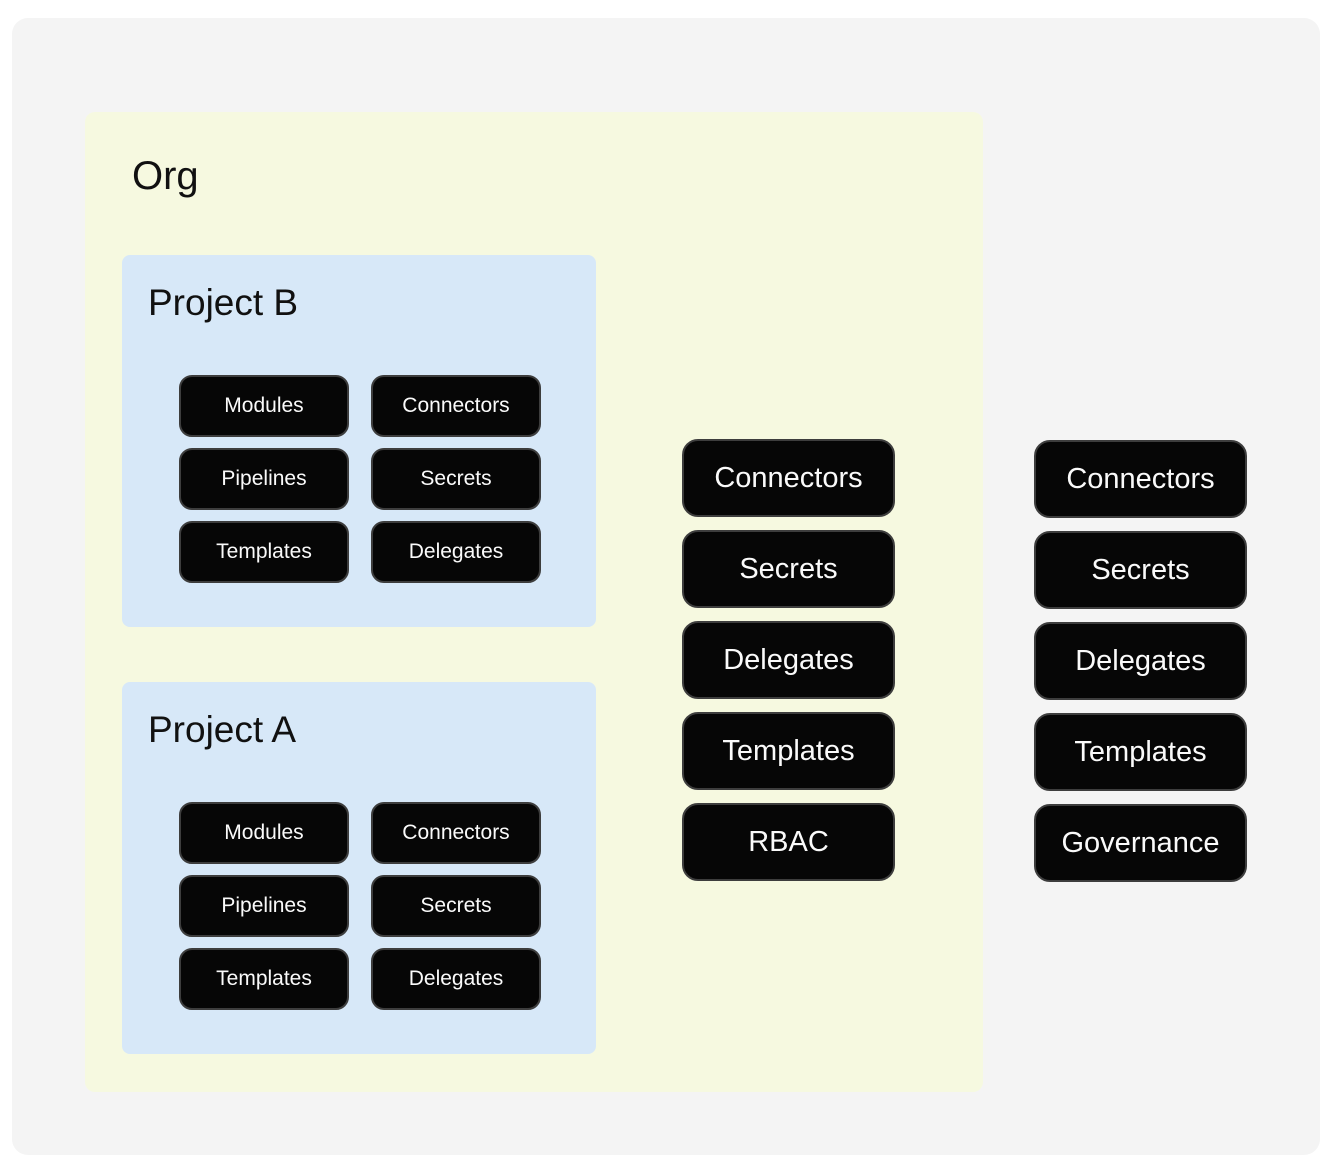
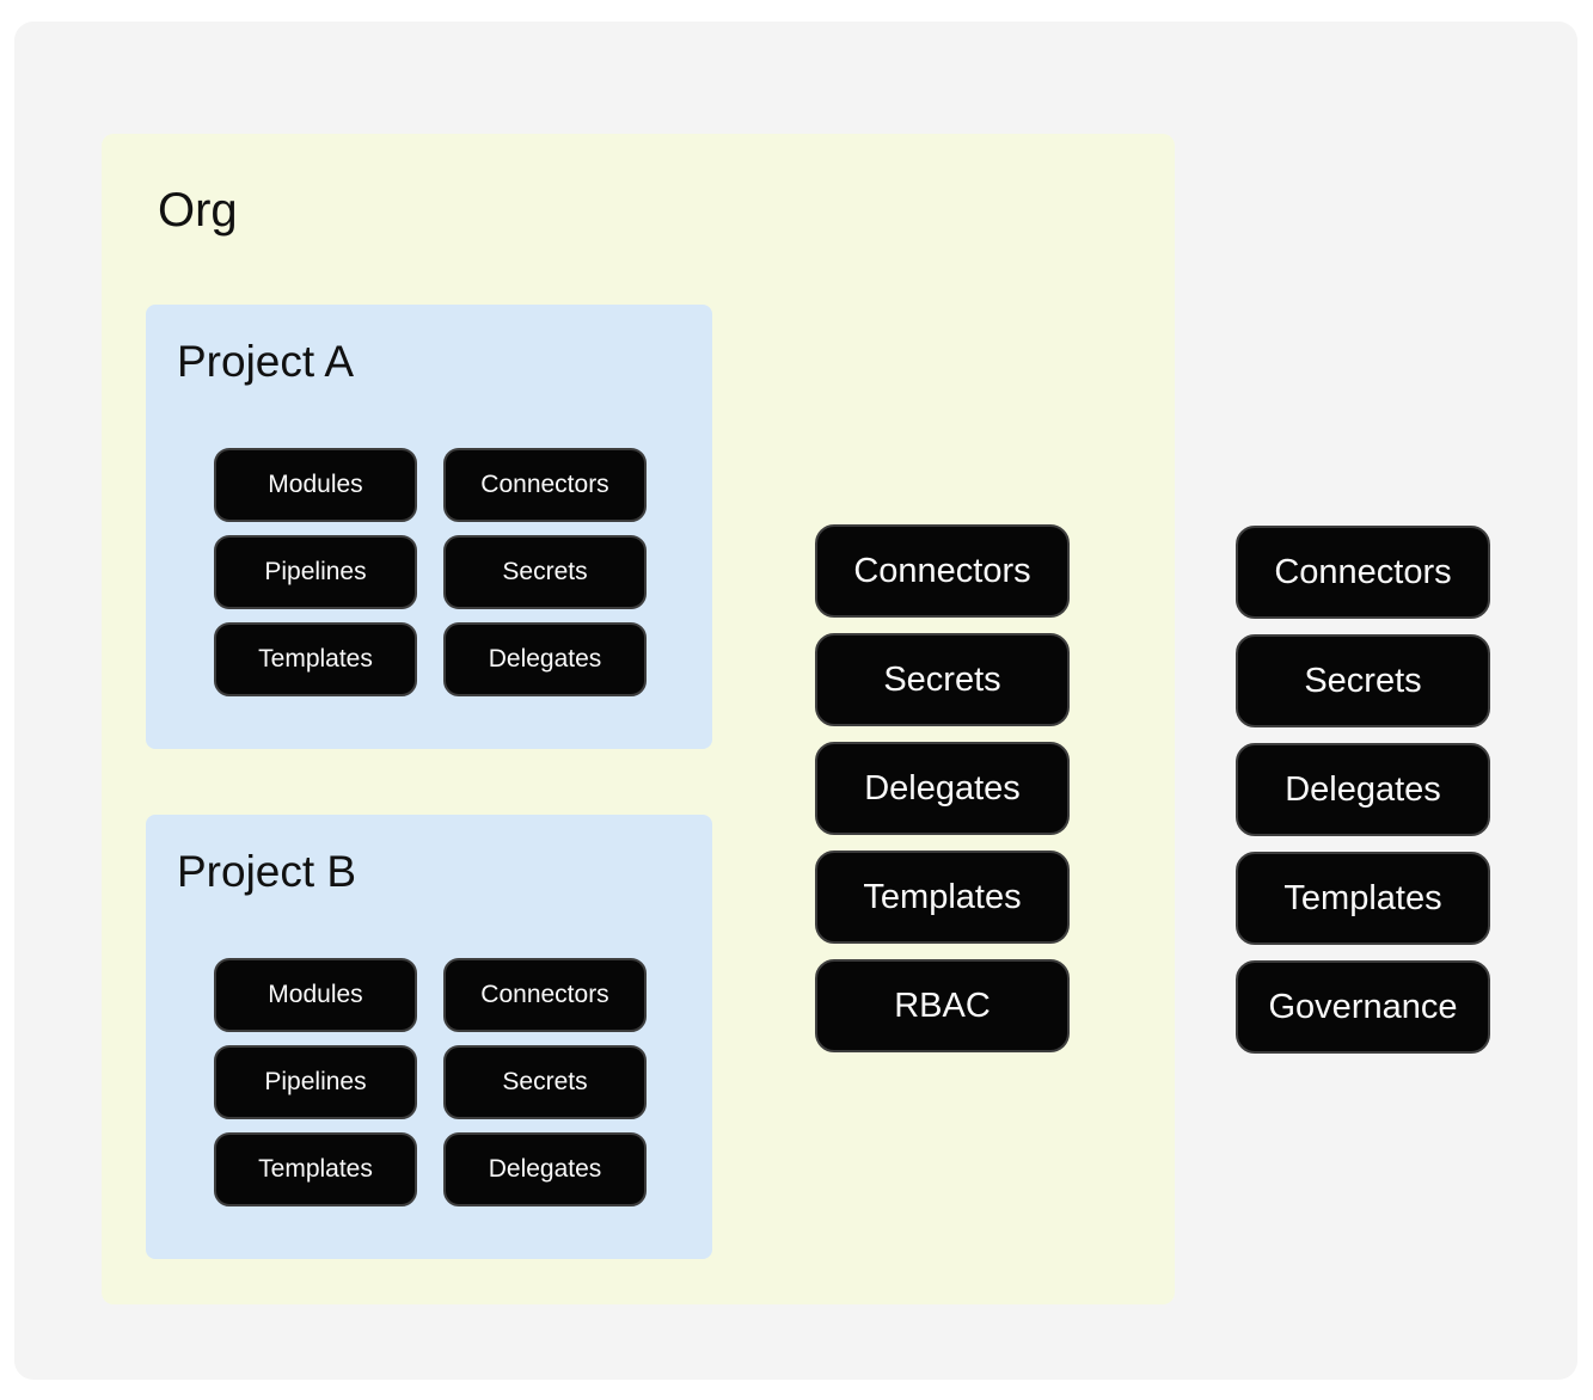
  Org
- Project B
+ Project A
  Modules
  Connectors
  Pipelines
  Secrets
  Templates
  Delegates
- Project A
+ Project B
  Modules
  Connectors
  Pipelines
  Secrets
  Templates
  Delegates
  Connectors
  Secrets
  Delegates
  Templates
  RBAC
  Connectors
  Secrets
  Delegates
  Templates
  Governance
